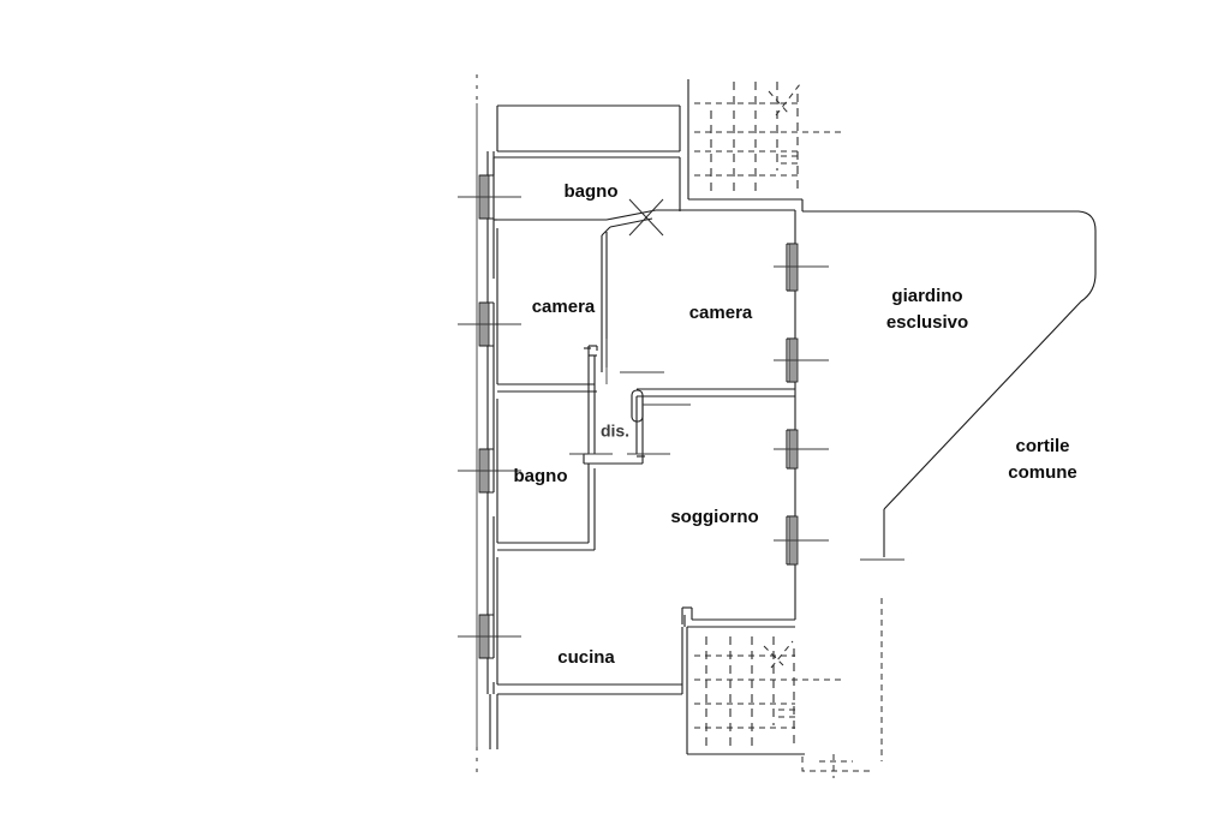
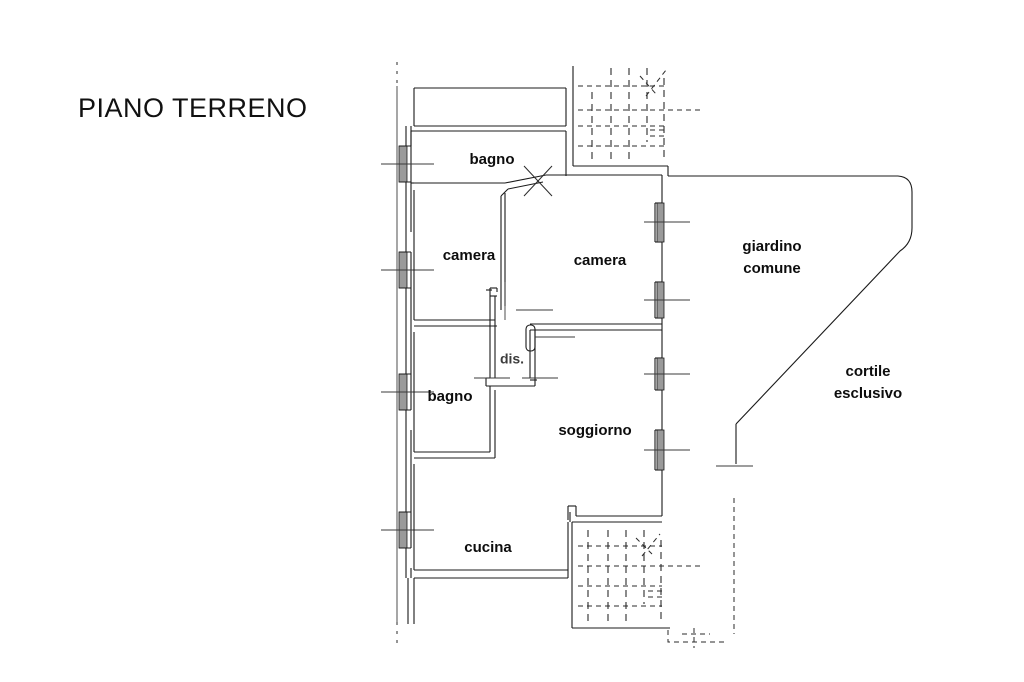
+ PIANO TERRENO
  bagno
  camera
  camera
  dis.
  bagno
  soggiorno
  cucina
  giardino
- esclusivo
+ comune
  cortile
- comune
+ esclusivo
